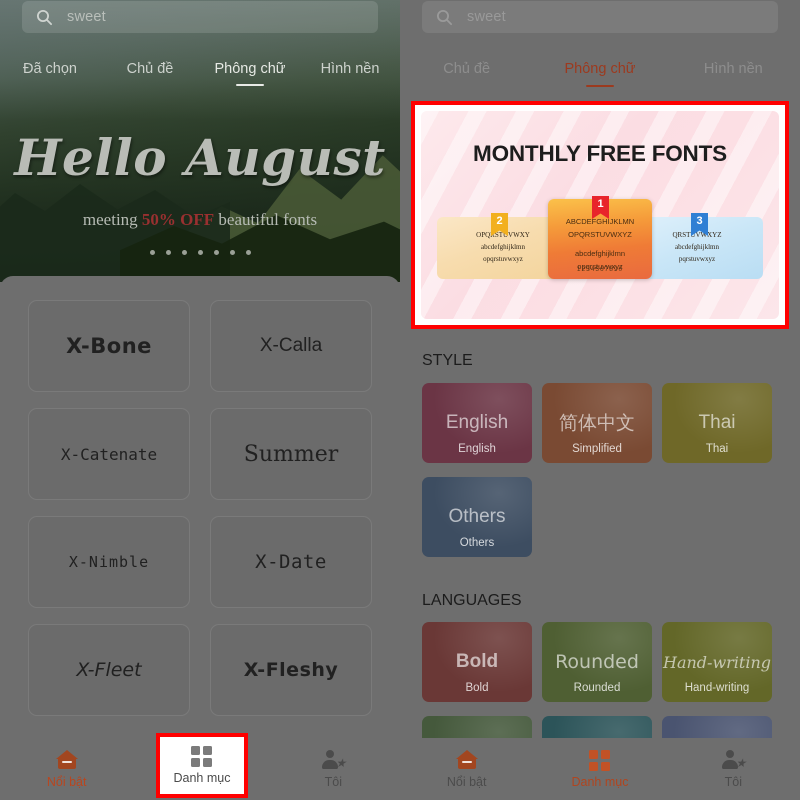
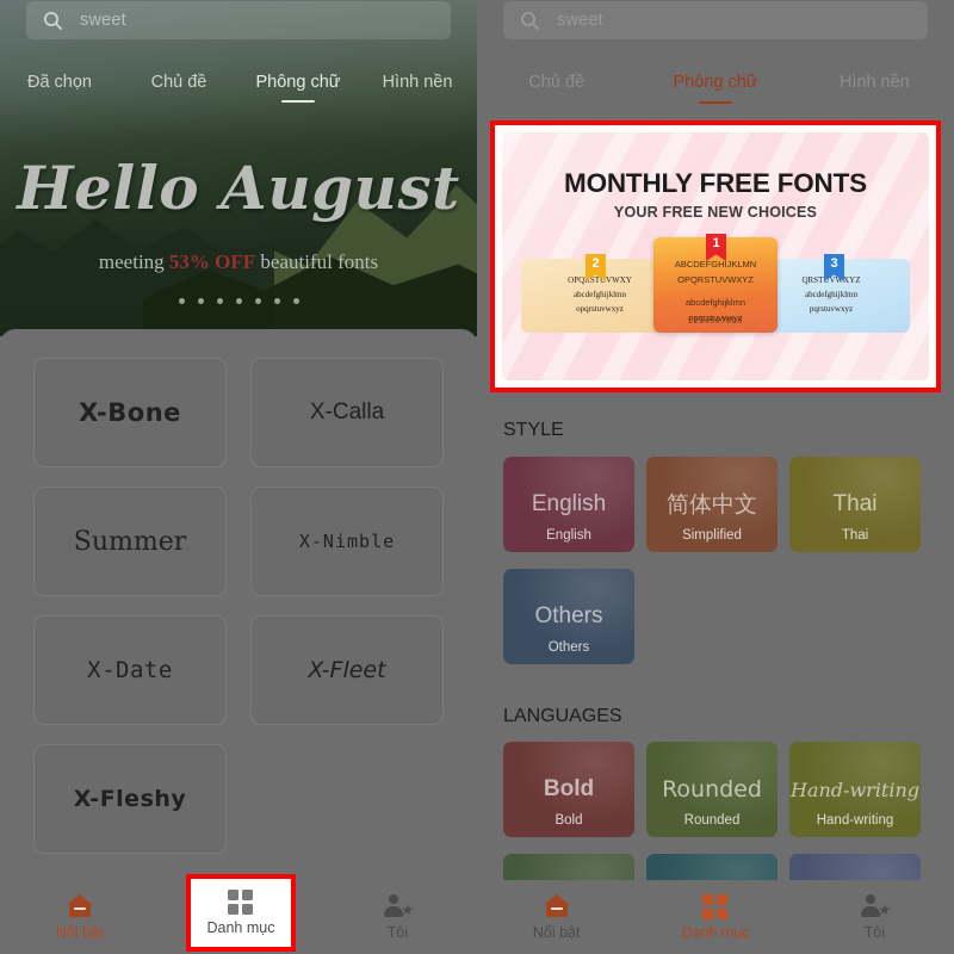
  sweet
  Đã chọn
  Chủ đề
  Phông chữ
  Hình nền
  Hello August
- meeting 50% OFF beautiful fonts
+ meeting 53% OFF beautiful fonts
  X-Bone
  X-Calla
- X-Catenate
  Summer
  X-Nimble
  X-Date
  X-Fleet
  X-Fleshy
  Nổi bật
  ★
  Tôi
  Danh mục
  sweet
  Chủ đề
  Phông chữ
  Hình nền
  STYLE
  English
  Simplified
  Thai
  Others
  LANGUAGES
  Bold
  Rounded
  Hand-writing
  Nổi bật
  Danh mục
  ★
  Tôi
  MONTHLY FREE FONTS
+ YOUR FREE NEW CHOICES
  OPQSTUVWXY
  abcdefghijklmn
  opqrstuvwxyz
  QRSTUVWXYZ
  abcdefghijklmn
  pqrstuvwxyz
  ABCDEFGHIJKLMN
  OPQRSTUVWXYZ
  abcdefghijklmn
  opqrstuvwxyz
  2
  3
  1
